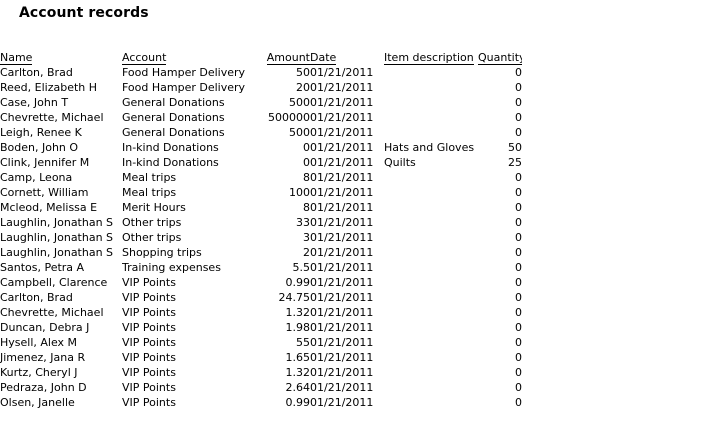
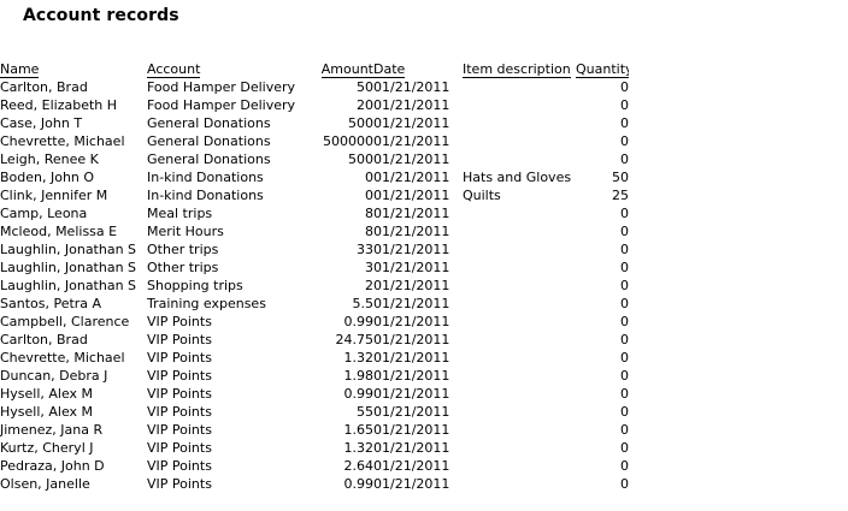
  Account records
  Name	Account	Amount	Date	Item description	Quantit
  Carlton, Brad	Food Hamper Delivery	50	01/21/2011		0
  Reed, Elizabeth H	Food Hamper Delivery	20	01/21/2011		0
  Case, John T	General Donations	500	01/21/2011		0
  Chevrette, Michael	General Donations	500000	01/21/2011		0
  Leigh, Renee K	General Donations	500	01/21/2011		0
  Boden, John O	In-kind Donations	0	01/21/2011	Hats and Gloves	50
  Clink, Jennifer M	In-kind Donations	0	01/21/2011	Quilts	25
  Camp, Leona	Meal trips	8	01/21/2011		0
- Cornett, William	Meal trips	100	01/21/2011		0
  Mcleod, Melissa E	Merit Hours	8	01/21/2011		0
  Laughlin, Jonathan S	Other trips	33	01/21/2011		0
  Laughlin, Jonathan S	Other trips	3	01/21/2011		0
  Laughlin, Jonathan S	Shopping trips	2	01/21/2011		0
  Santos, Petra A	Training expenses	5.5	01/21/2011		0
  Campbell, Clarence	VIP Points	0.99	01/21/2011		0
  Carlton, Brad	VIP Points	24.75	01/21/2011		0
  Chevrette, Michael	VIP Points	1.32	01/21/2011		0
  Duncan, Debra J	VIP Points	1.98	01/21/2011		0
+ Hysell, Alex M	VIP Points	0.99	01/21/2011		0
  Hysell, Alex M	VIP Points	55	01/21/2011		0
  Jimenez, Jana R	VIP Points	1.65	01/21/2011		0
  Kurtz, Cheryl J	VIP Points	1.32	01/21/2011		0
  Pedraza, John D	VIP Points	2.64	01/21/2011		0
  Olsen, Janelle	VIP Points	0.99	01/21/2011		0
